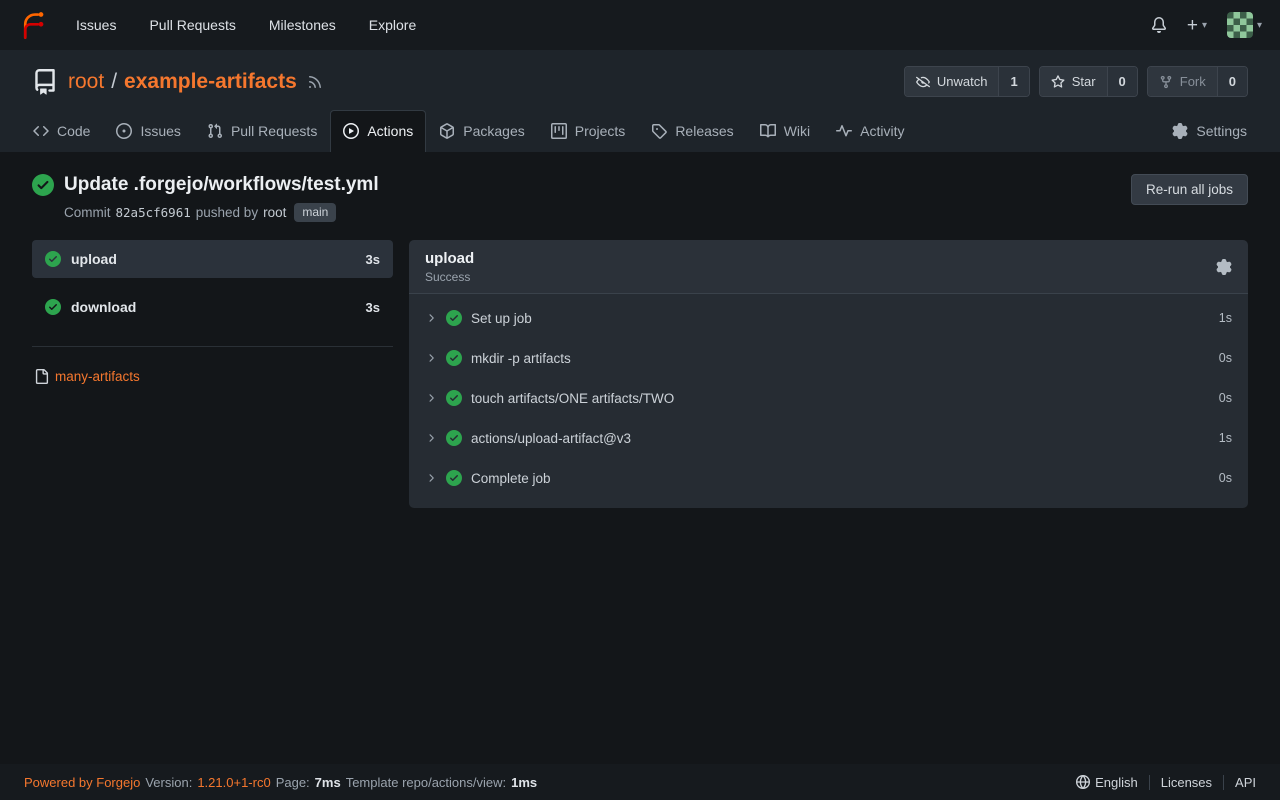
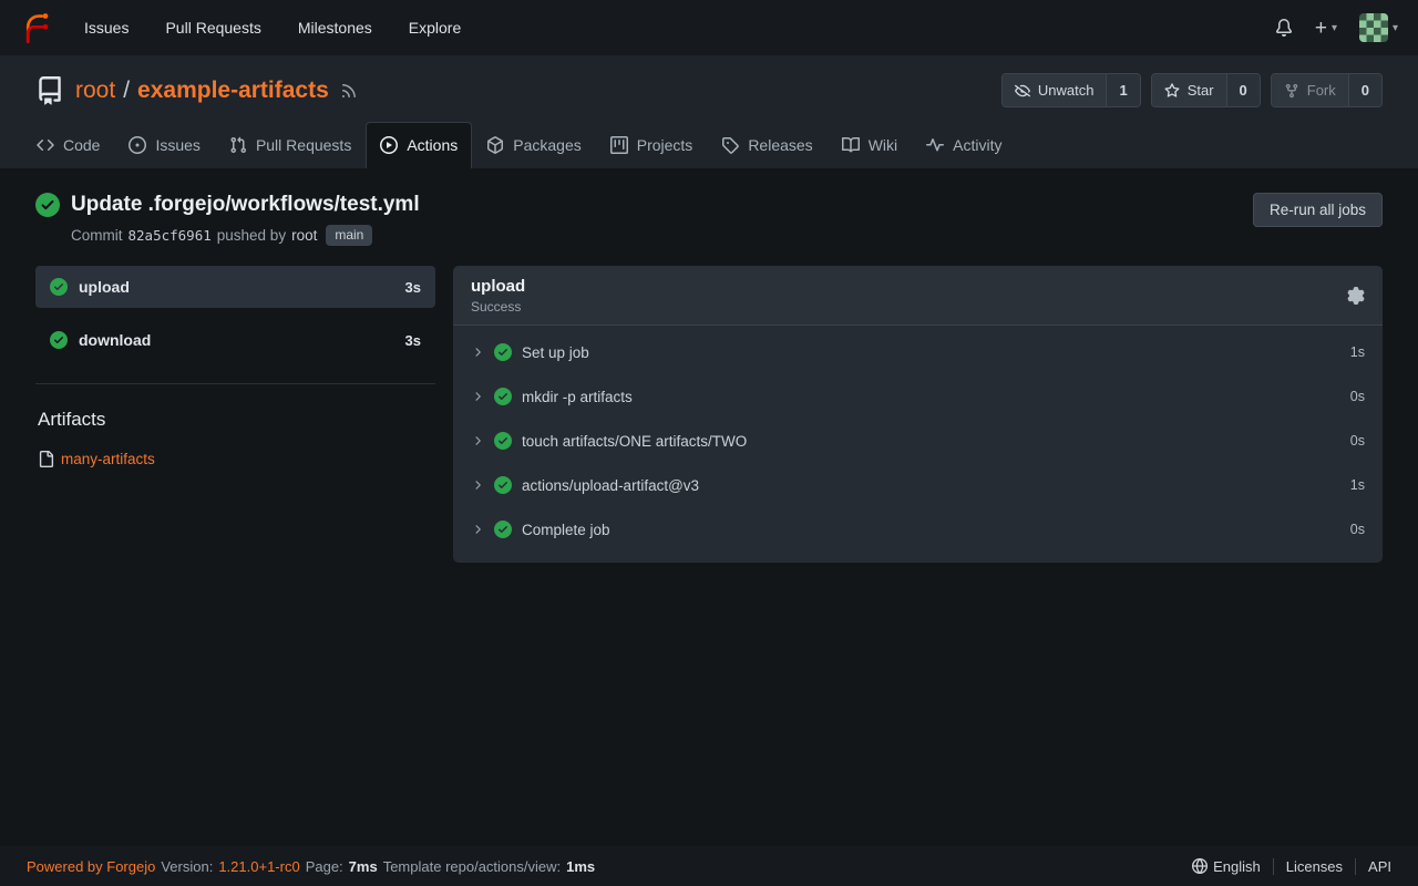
  Issues
  Pull Requests
  Milestones
  Explore
  +
  ▾
  ▾
  root
  /
  example-artifacts
  Unwatch
  1
  Star
  0
  Fork
  0
  Code
  Issues
  Pull Requests
  Actions
  Packages
  Projects
  Releases
  Wiki
  Activity
- Settings
  Update .forgejo/workflows/test.yml
  Commit
  82a5cf6961
  pushed by
  root
  main
  Re-run all jobs
  upload
  3s
  download
  3s
+ Artifacts
  many-artifacts
  upload
  Success
  Set up job
  1s
  mkdir -p artifacts
  0s
  touch artifacts/ONE artifacts/TWO
  0s
  actions/upload-artifact@v3
  1s
  Complete job
  0s
  Powered by Forgejo
  Version:
  1.21.0+1-rc0
  Page:
  7ms
  Template repo/actions/view:
  1ms
  English
  Licenses
  API
